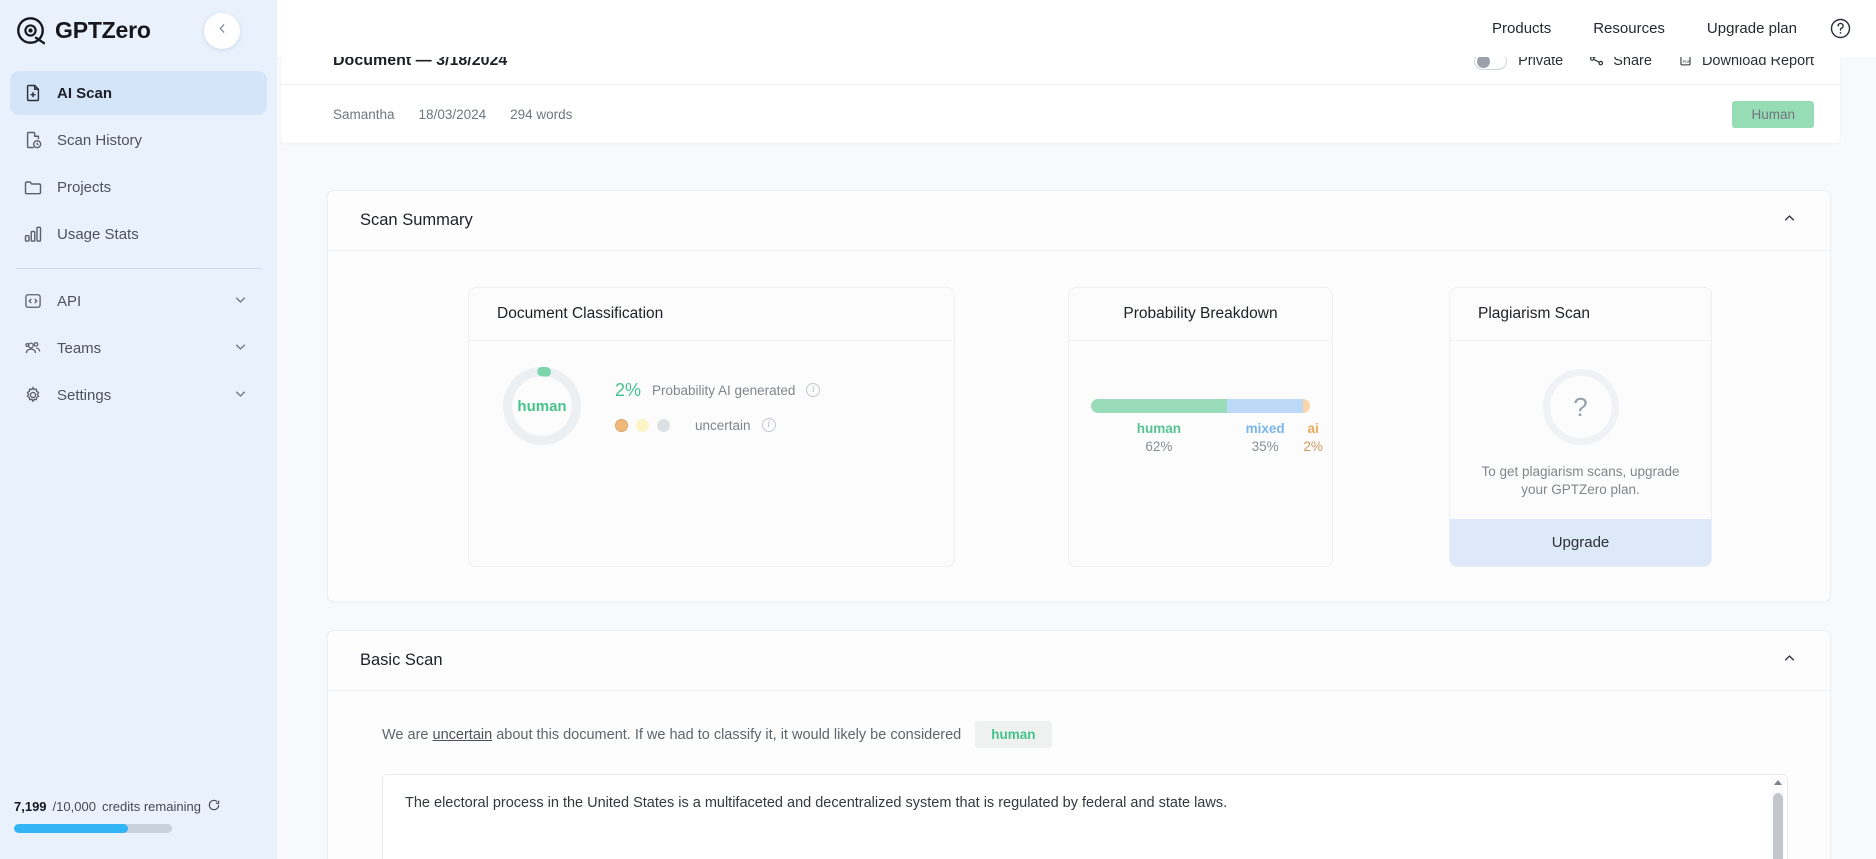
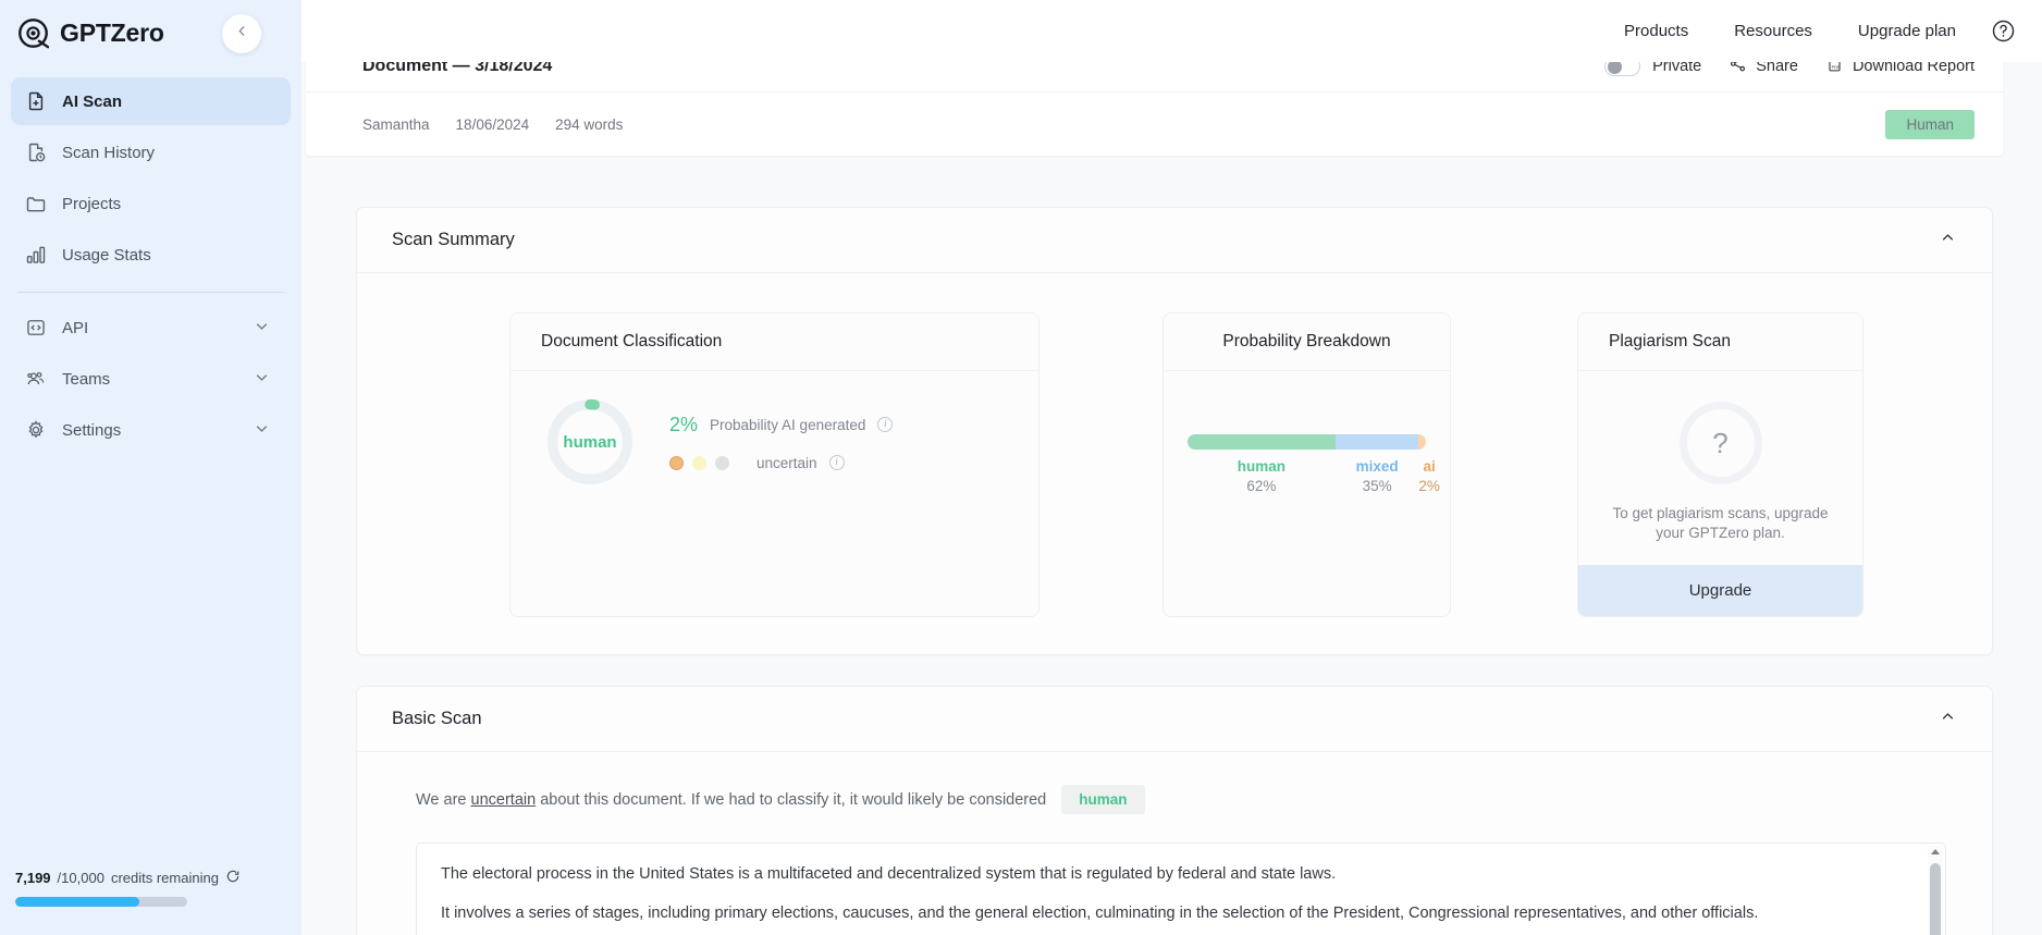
  GPTZero
  AI Scan
  Scan History
  Projects
  Usage Stats
  API
  Teams
  Settings
  7,199
  /10,000
  credits remaining
  Products
  Resources
  Upgrade plan
  Document — 3/18/2024
  Private
  Share
  Download Report
  Samantha
- 18/03/2024
+ 18/06/2024
  294 words
  Human
  Scan Summary
  Document Classification
  human
  2%
  Probability AI generated
  i
  uncertain
  i
  Probability Breakdown
  human
  62%
  mixed
  35%
  ai
  2%
  Plagiarism Scan
  ?
  To get plagiarism scans, upgrade your GPTZero plan.
  Upgrade
  Basic Scan
  We are uncertain about this document. If we had to classify it, it would likely be considered
  human
  The electoral process in the United States is a multifaceted and decentralized system that is regulated by federal and state laws.
+ It involves a series of stages, including primary elections, caucuses, and the general election, culminating in the selection of the President, Congressional representatives, and other officials.
